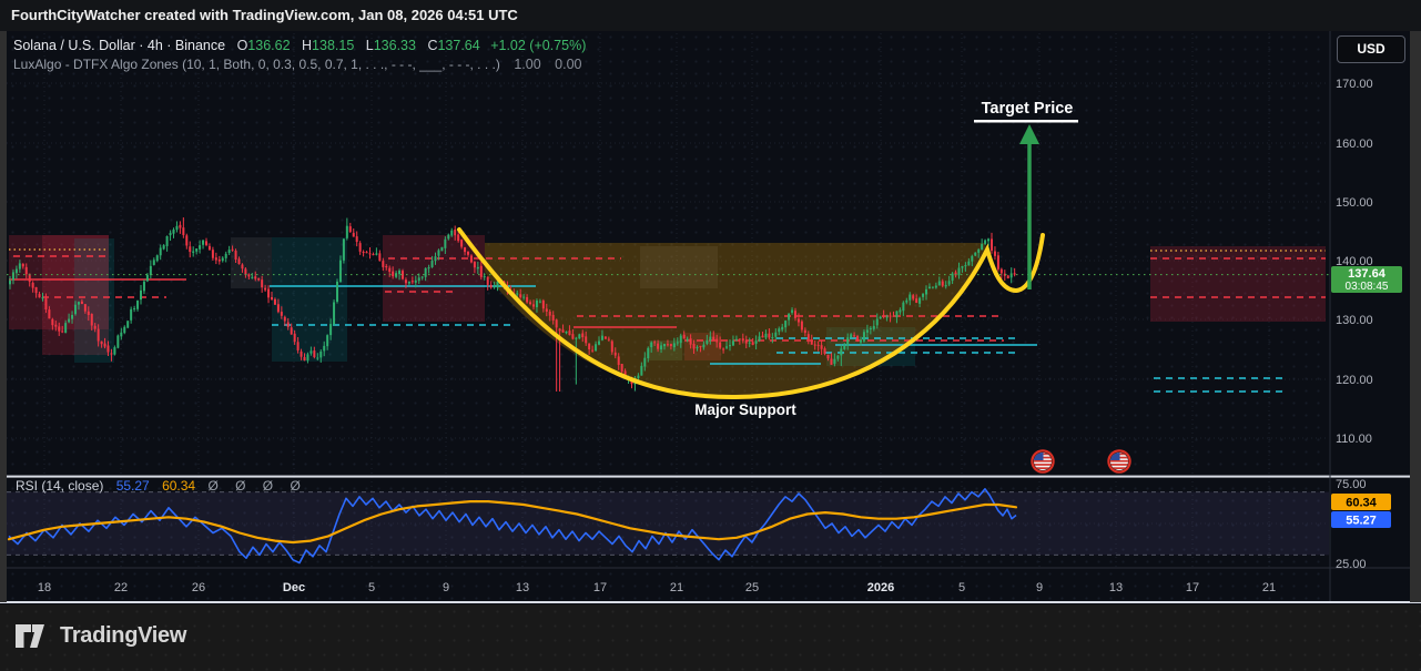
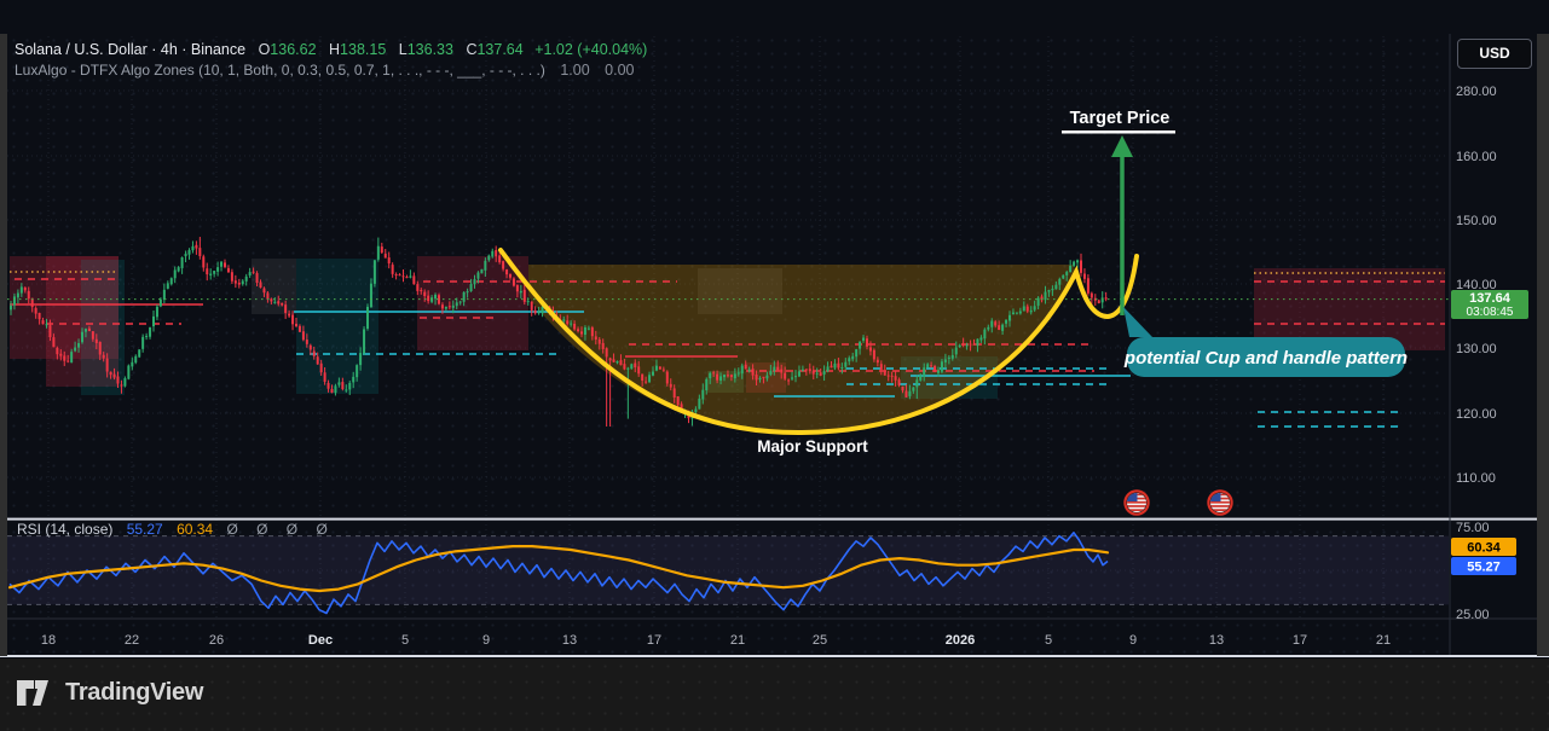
- FourthCityWatcher created with TradingView.com, Jan 08, 2026 04:51 UTC
  Target Price
  Major Support
+ potential Cup and handle pattern
- 170.00
+ 280.00
  160.00
  150.00
  140.00
  130.00
  120.00
  110.00
  137.64
  03:08:45
  75.00
  25.00
  60.34
  55.27
  18
  22
  26
  Dec
  5
  9
  13
  17
  21
  25
  2026
  5
  9
  13
  17
  21
- Solana / U.S. Dollar · 4h · Binance O136.62 H138.15 L136.33 C137.64 +1.02 (+0.75%)
+ Solana / U.S. Dollar · 4h · Binance O136.62 H138.15 L136.33 C137.64 +1.02 (+40.04%)
  LuxAlgo - DTFX Algo Zones (10, 1, Both, 0, 0.3, 0.5, 0.7, 1, . . ., - - -, ___, - - -, . . .) 1.00 0.00
  USD
  RSI (14, close) 55.27 60.34 Ø Ø Ø Ø
  TradingView
